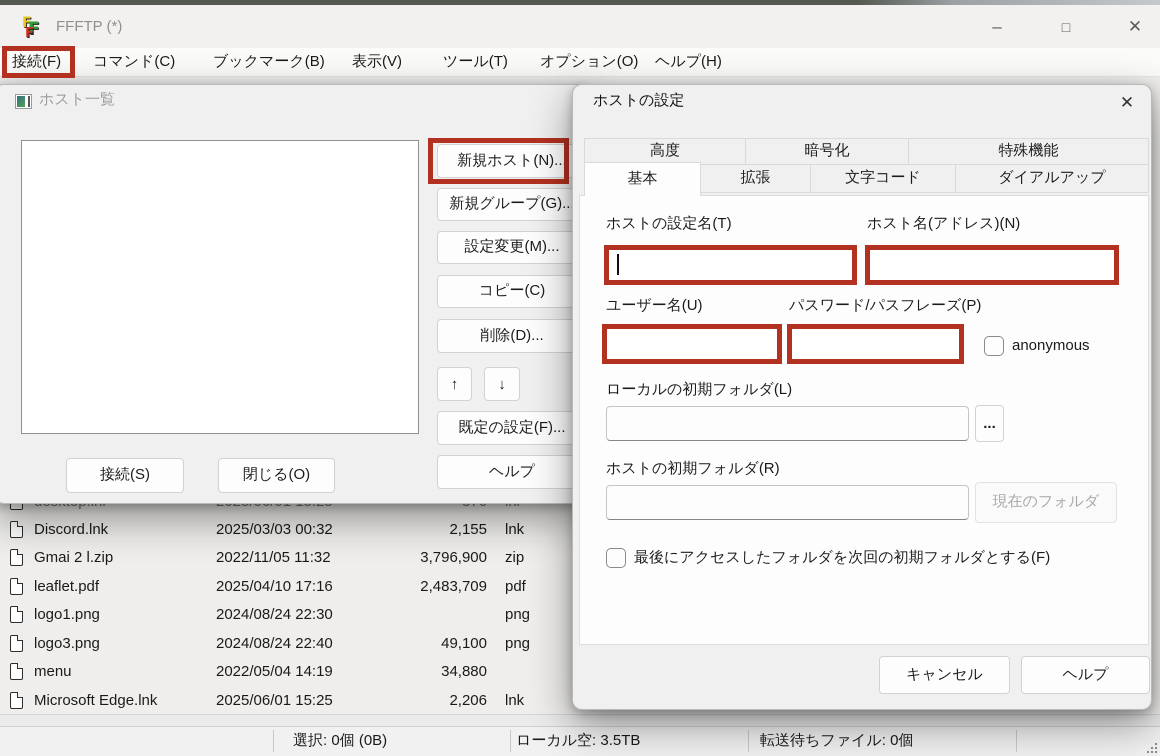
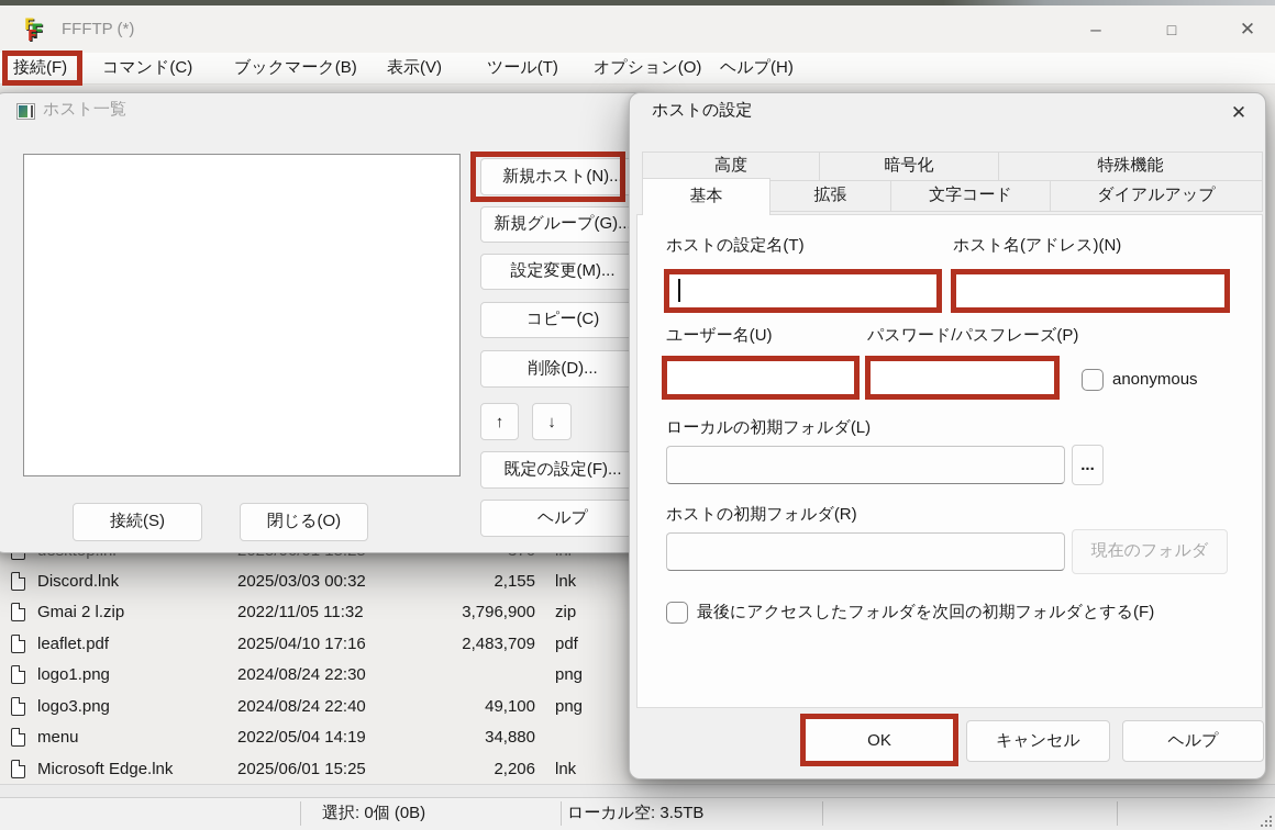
  F
  F
  F
  FFFTP (*)
  –
  □
  ✕
  接続(F)
  コマンド(C)
  ブックマーク(B)
  表示(V)
  ツール(T)
  オプション(O)
  ヘルプ(H)
  Discord.lnk
  2025/03/03 00:32
  2,155
  lnk
  Gmai 2 l.zip
  2022/11/05 11:32
  3,796,900
  zip
  leaflet.pdf
  2025/04/10 17:16
  2,483,709
  pdf
  logo1.png
  2024/08/24 22:30
  png
  logo3.png
  2024/08/24 22:40
  49,100
  png
  menu
  2022/05/04 14:19
  34,880
  Microsoft Edge.lnk
  2025/06/01 15:25
  2,206
  lnk
  選択: 0個 (0B)
  ローカル空: 3.5TB
- 転送待ちファイル: 0個
  ホスト一覧
  新規ホスト(N)...
  新規グループ(G)..
  設定変更(M)...
  コピー(C)
  削除(D)...
  ↑
  ↓
  既定の設定(F)...
  ヘルプ
  接続(S)
  閉じる(O)
  ホストの設定
  ✕
  高度
  暗号化
  特殊機能
  基本
  拡張
  文字コード
  ダイアルアップ
  ホストの設定名(T)
  ホスト名(アドレス)(N)
  ユーザー名(U)
  パスワード/パスフレーズ(P)
  anonymous
  ローカルの初期フォルダ(L)
  ...
  ホストの初期フォルダ(R)
  現在のフォルダ
  最後にアクセスしたフォルダを次回の初期フォルダとする(F)
+ OK
  キャンセル
  ヘルプ
